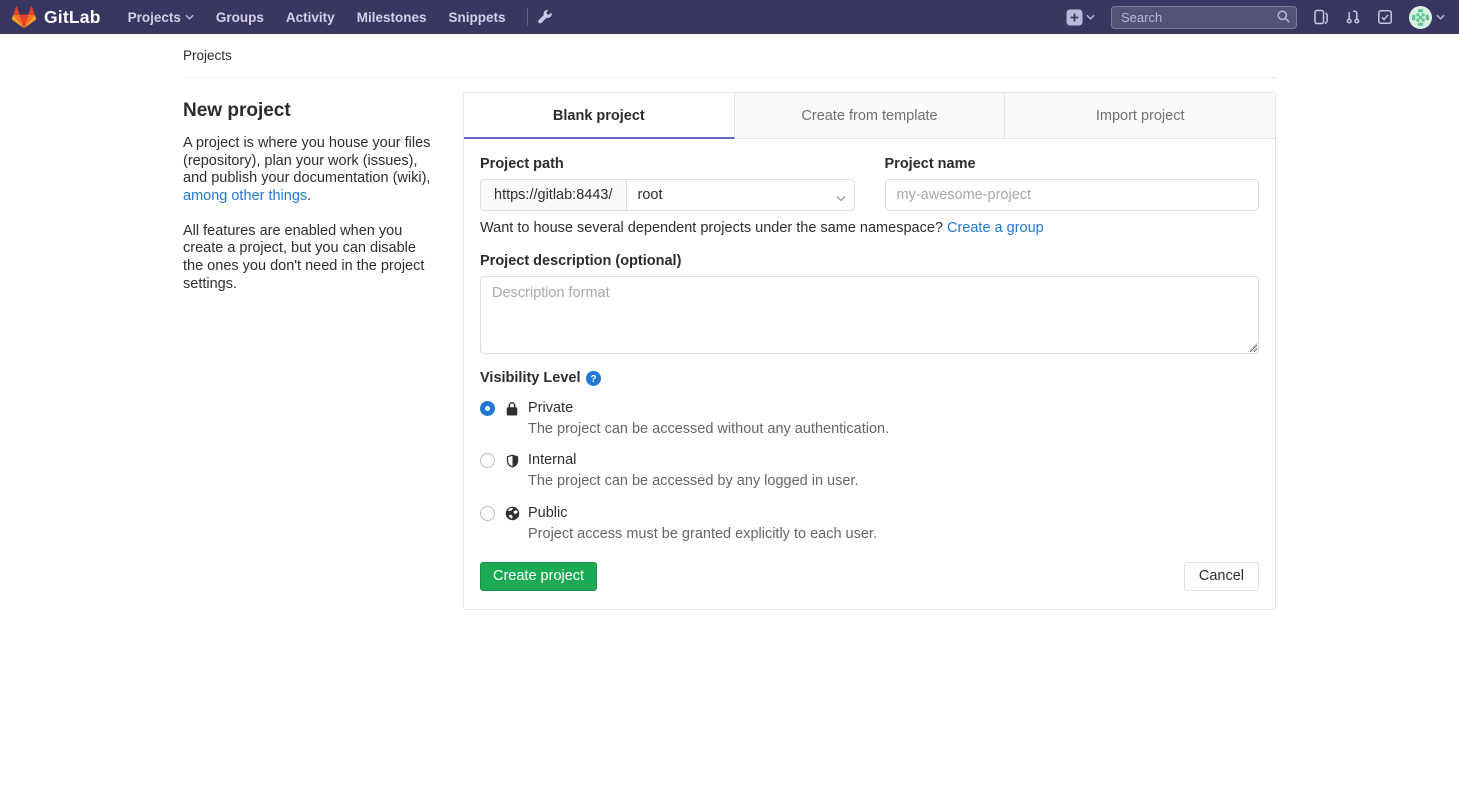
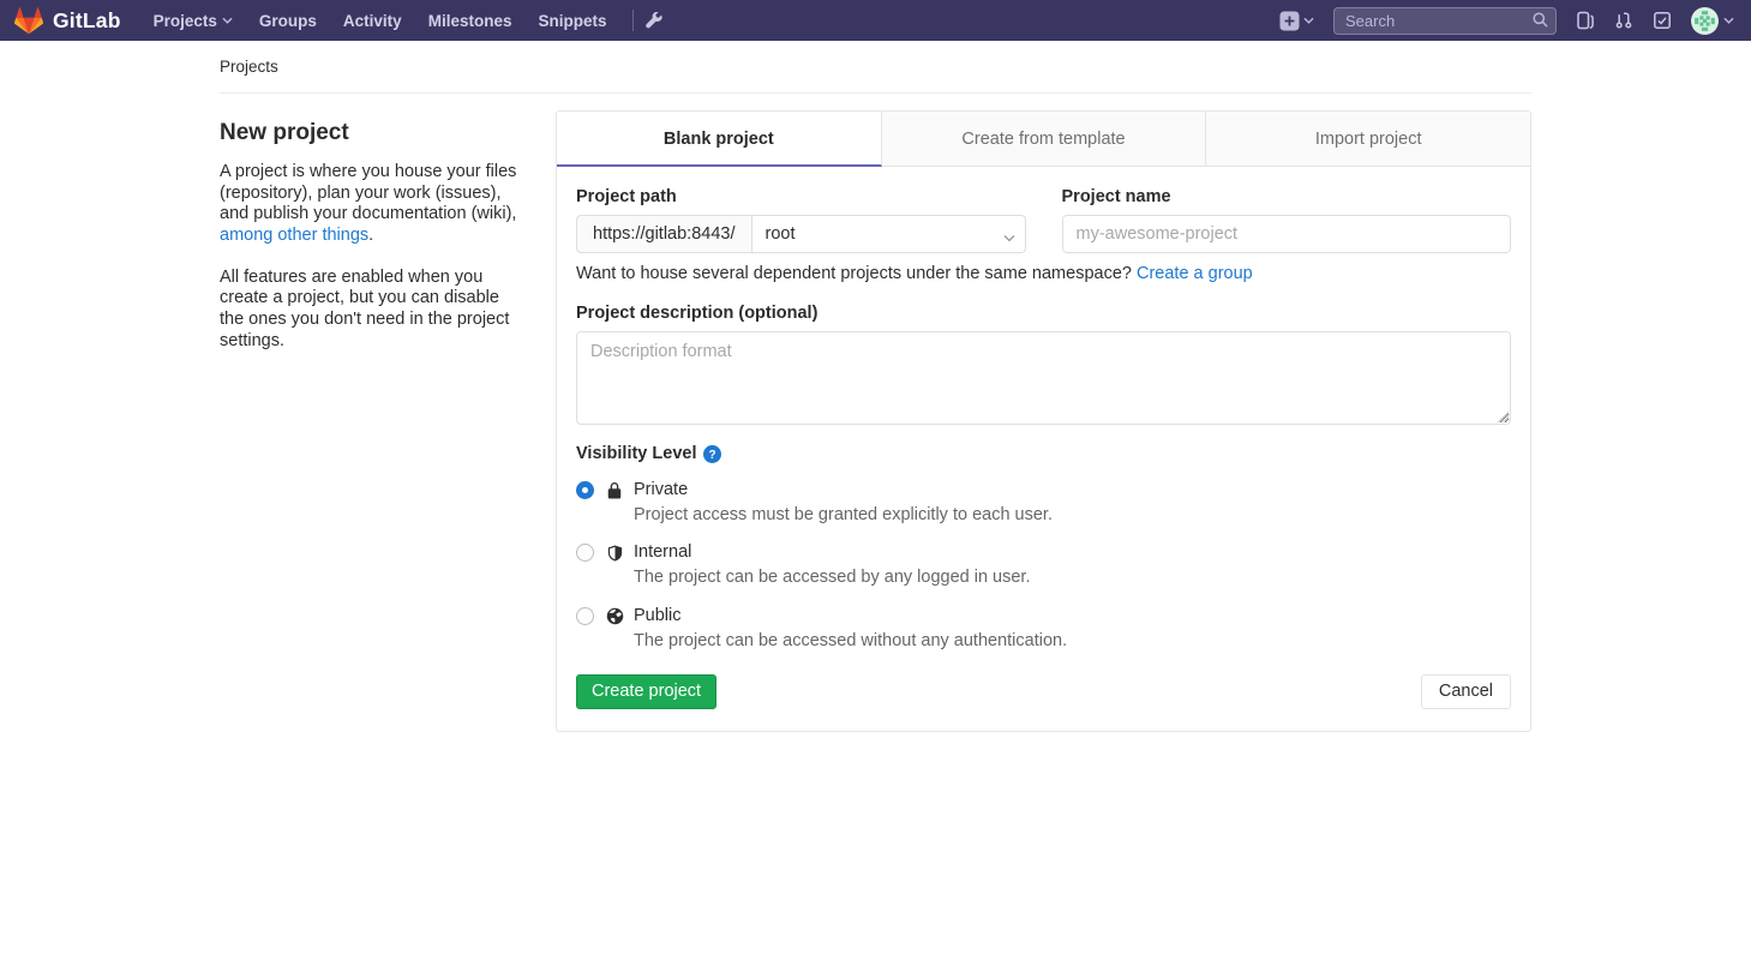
  GitLab
  Projects
  Groups
  Activity
  Milestones
  Snippets
  Search
  Projects
  New project
  A project is where you house your files (repository), plan your work (issues), and publish your documentation (wiki), among other things.
  All features are enabled when you create a project, but you can disable the ones you don't need in the project settings.
  Blank project
  Create from template
  Import project
  Project path
  https://gitlab:8443/
  root
  Project name
  my-awesome-project
  Want to house several dependent projects under the same namespace? Create a group
  Project description (optional)
  Description format
  Visibility Level
  ?
  Private
- The project can be accessed without any authentication.
+ Project access must be granted explicitly to each user.
  Internal
  The project can be accessed by any logged in user.
  Public
- Project access must be granted explicitly to each user.
+ The project can be accessed without any authentication.
  Create project
  Cancel
